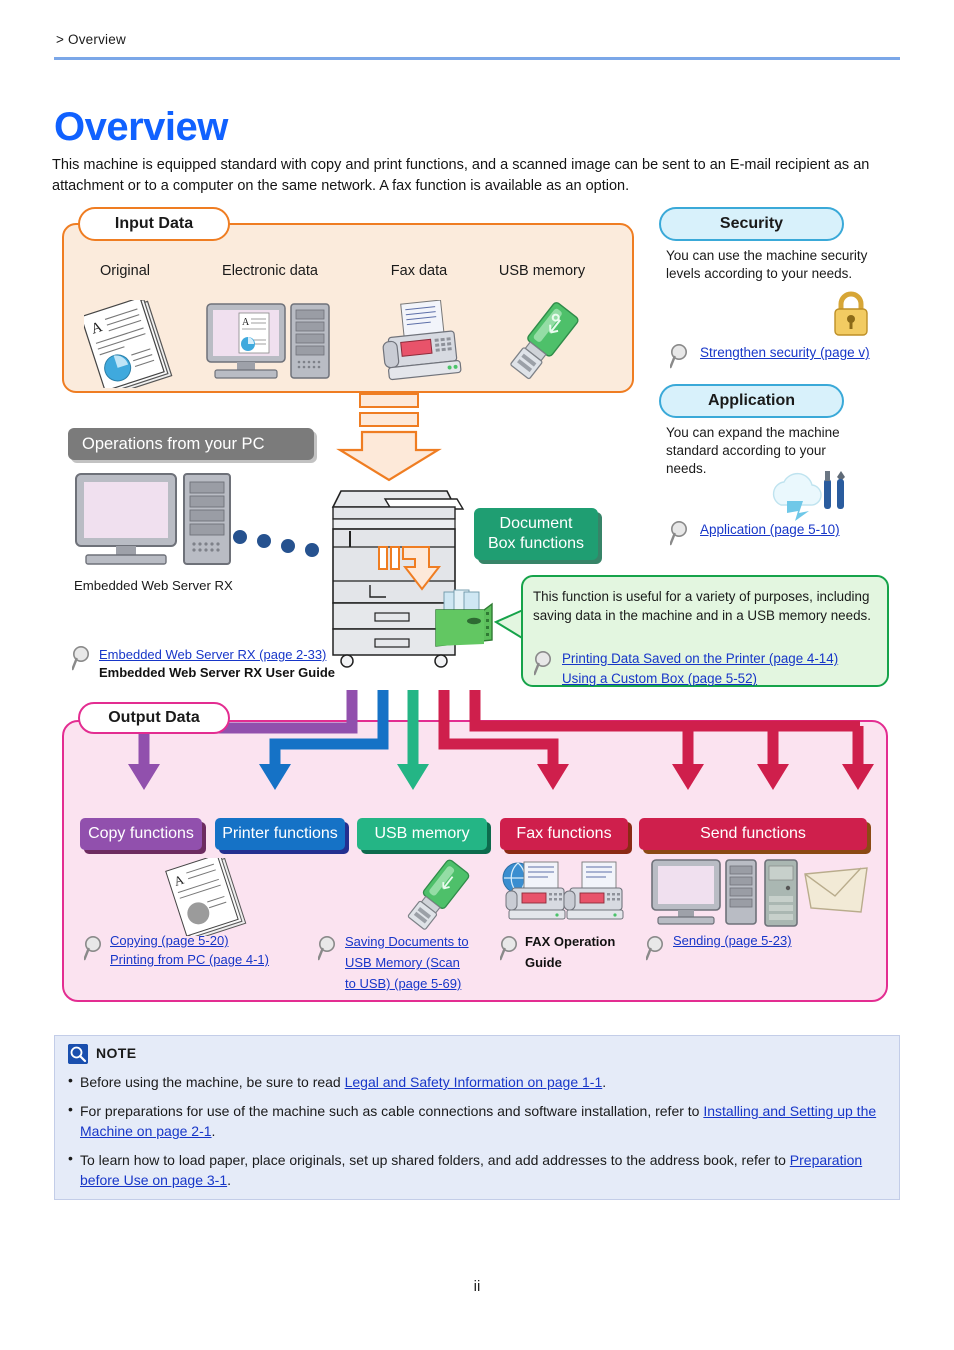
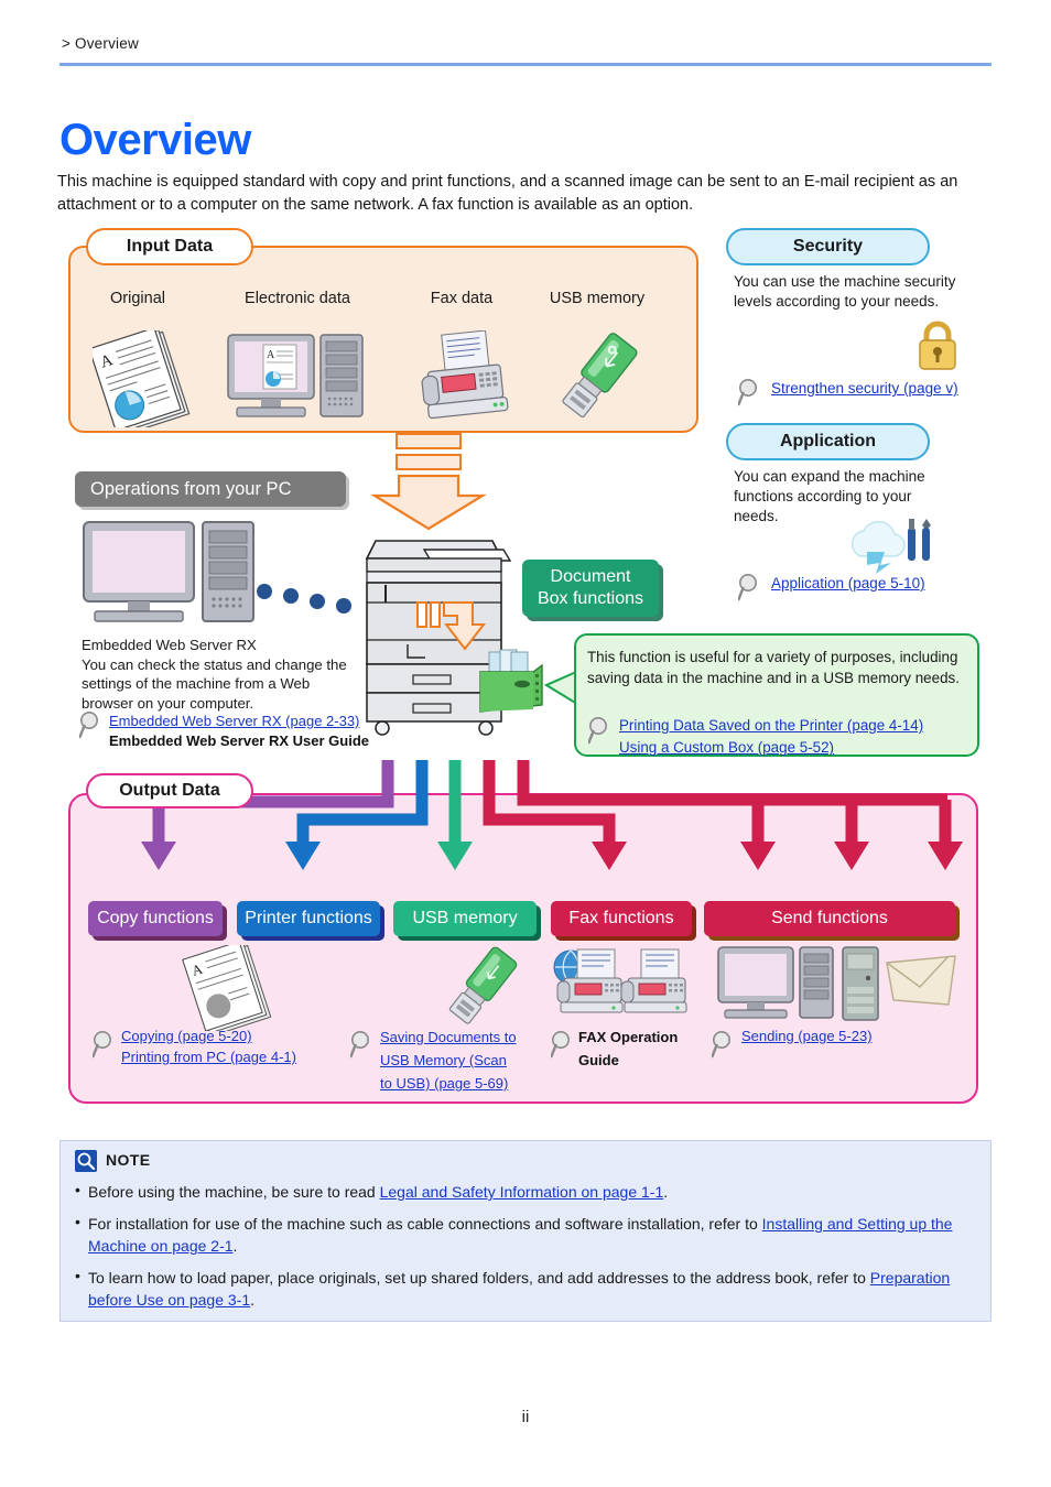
  > Overview
  Overview
  This machine is equipped standard with copy and print functions, and a scanned image can be sent to an E-mail recipient as an attachment or to a computer on the same network. A fax function is available as an option.
  Input Data
  Original
  Electronic data
  Fax data
  USB memory
  A
  Security
  You can use the machine security levels according to your needs.
  Strengthen security (page v)
  Application
- You can expand the machine standard according to your needs.
+ You can expand the machine functions according to your needs.
  Application (page 5-10)
  Operations from your PC
  Embedded Web Server RX
+ You can check the status and change the settings of the machine from a Web browser on your computer.
  Embedded Web Server RX (page 2-33)
  Embedded Web Server RX User Guide
  Document
  Box functions
  This function is useful for a variety of purposes, including saving data in the machine and in a USB memory needs.
  Printing Data Saved on the Printer (page 4-14)
  Using a Custom Box (page 5-52)
  Output Data
  Copy functions
  Printer functions
  USB memory
  Fax functions
  Send functions
  Copying (page 5-20)
  Printing from PC (page 4-1)
  Saving Documents to
  USB Memory (Scan
  to USB) (page 5-69)
  FAX Operation Guide
  Sending (page 5-23)
  NOTE
  •
  Before using the machine, be sure to read Legal and Safety Information on page 1-1.
  •
- For preparations for use of the machine such as cable connections and software installation, refer to Installing and Setting up the Machine on page 2-1.
+ For installation for use of the machine such as cable connections and software installation, refer to Installing and Setting up the Machine on page 2-1.
  •
  To learn how to load paper, place originals, set up shared folders, and add addresses to the address book, refer to Preparation before Use on page 3-1.
  ii
